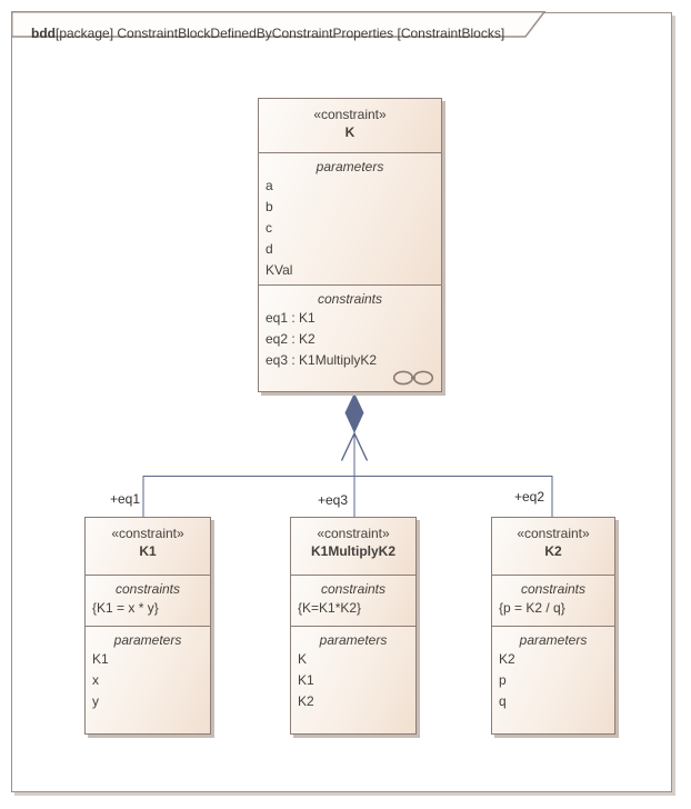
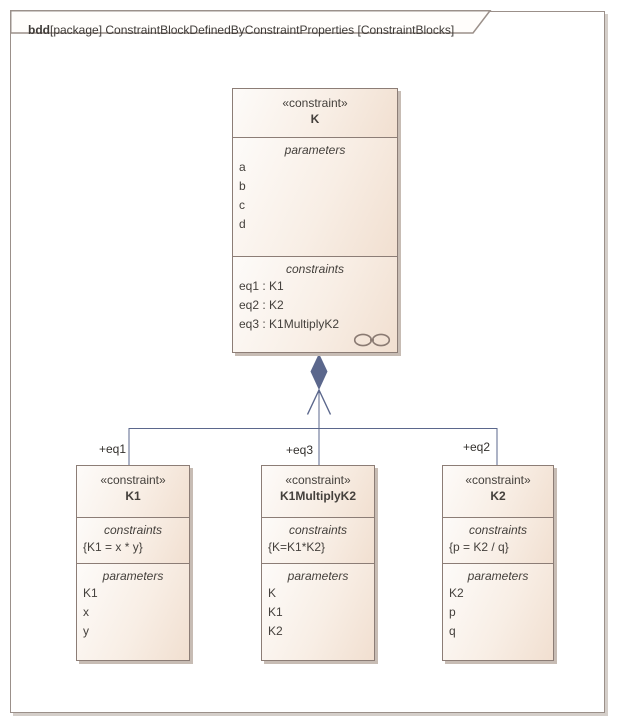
  bdd[package] ConstraintBlockDefinedByConstraintProperties [ConstraintBlocks]
  +eq1
  +eq3
  +eq2
  «constraint»
  K
  parameters
  a
  b
  c
  d
- KVal
  constraints
  eq1 : K1
  eq2 : K2
  eq3 : K1MultiplyK2
  «constraint»
  K1
  constraints
  {K1 = x * y}
  parameters
  K1
  x
  y
  «constraint»
  K1MultiplyK2
  constraints
  {K=K1*K2}
  parameters
  K
  K1
  K2
  «constraint»
  K2
  constraints
  {p = K2 / q}
  parameters
  K2
  p
  q
